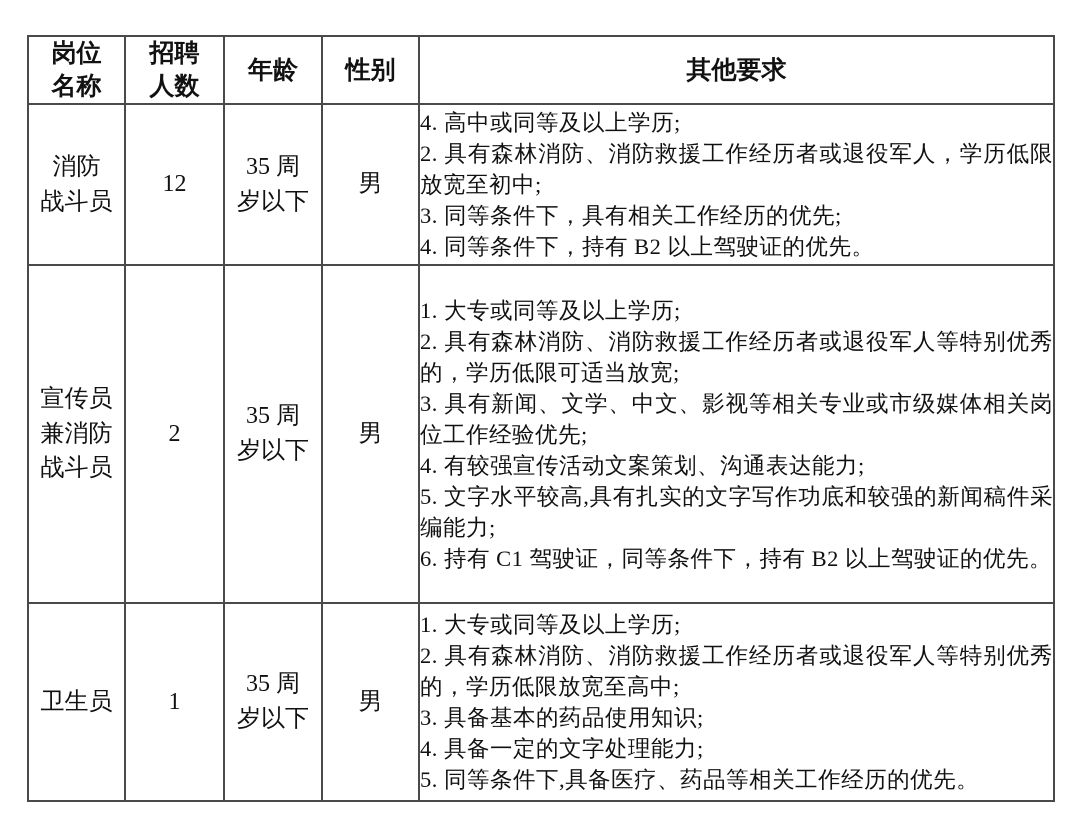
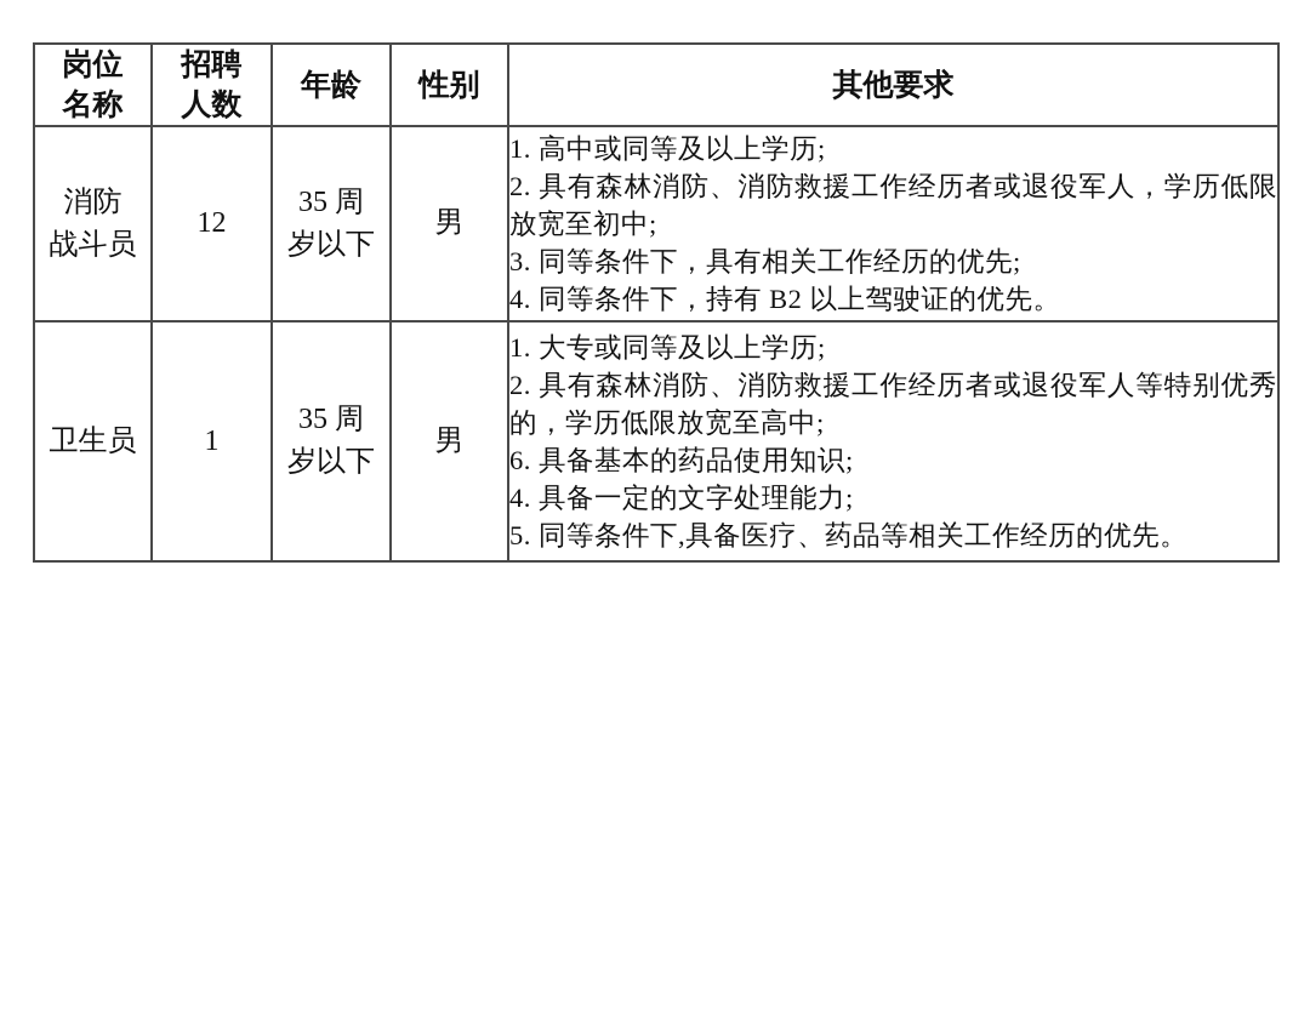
  岗位 名称	招聘 人数	年龄	性别	其他要求
- 消防 战斗员	12	35 周 岁以下	男	4. 高中或同等及以上学历; 2. 具有森林消防、消防救援工作经历者或退役军人，学历低限放宽至初中; 3. 同等条件下，具有相关工作经历的优先; 4. 同等条件下，持有 B2 以上驾驶证的优先。
+ 消防 战斗员	12	35 周 岁以下	男	1. 高中或同等及以上学历; 2. 具有森林消防、消防救援工作经历者或退役军人，学历低限放宽至初中; 3. 同等条件下，具有相关工作经历的优先; 4. 同等条件下，持有 B2 以上驾驶证的优先。
- 宣传员 兼消防 战斗员	2	35 周 岁以下	男	1. 大专或同等及以上学历; 2. 具有森林消防、消防救援工作经历者或退役军人等特别优秀的，学历低限可适当放宽; 3. 具有新闻、文学、中文、影视等相关专业或市级媒体相关岗位工作经验优先; 4. 有较强宣传活动文案策划、沟通表达能力; 5. 文字水平较高,具有扎实的文字写作功底和较强的新闻稿件采编能力; 6. 持有 C1 驾驶证，同等条件下，持有 B2 以上驾驶证的优先。
- 卫生员	1	35 周 岁以下	男	1. 大专或同等及以上学历; 2. 具有森林消防、消防救援工作经历者或退役军人等特别优秀的，学历低限放宽至高中; 3. 具备基本的药品使用知识; 4. 具备一定的文字处理能力; 5. 同等条件下,具备医疗、药品等相关工作经历的优先。
+ 卫生员	1	35 周 岁以下	男	1. 大专或同等及以上学历; 2. 具有森林消防、消防救援工作经历者或退役军人等特别优秀的，学历低限放宽至高中; 6. 具备基本的药品使用知识; 4. 具备一定的文字处理能力; 5. 同等条件下,具备医疗、药品等相关工作经历的优先。
